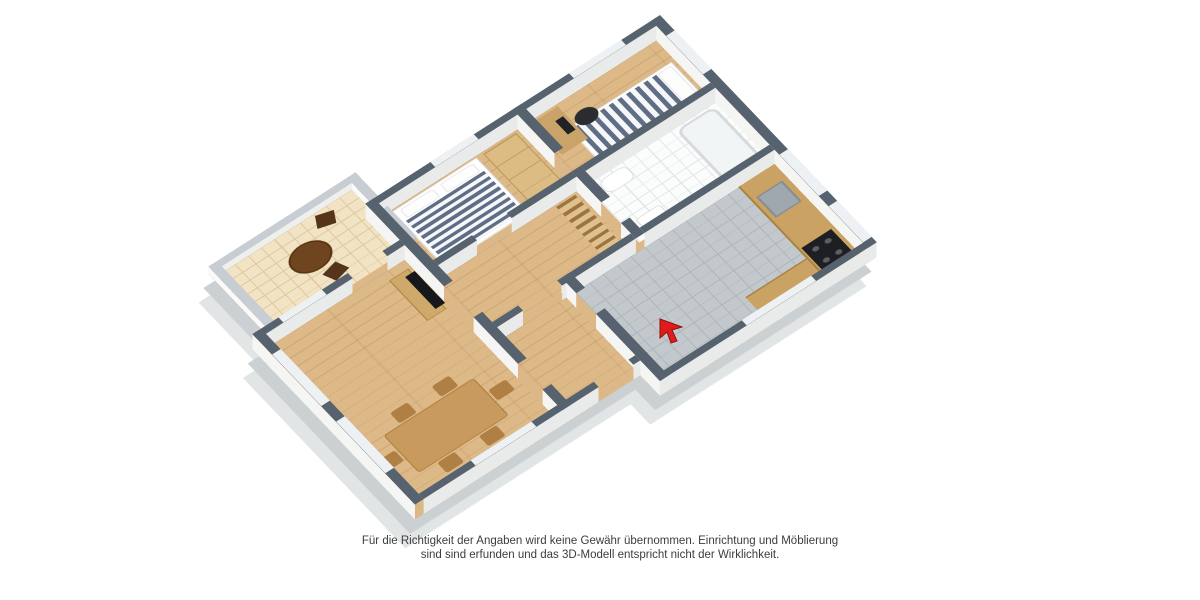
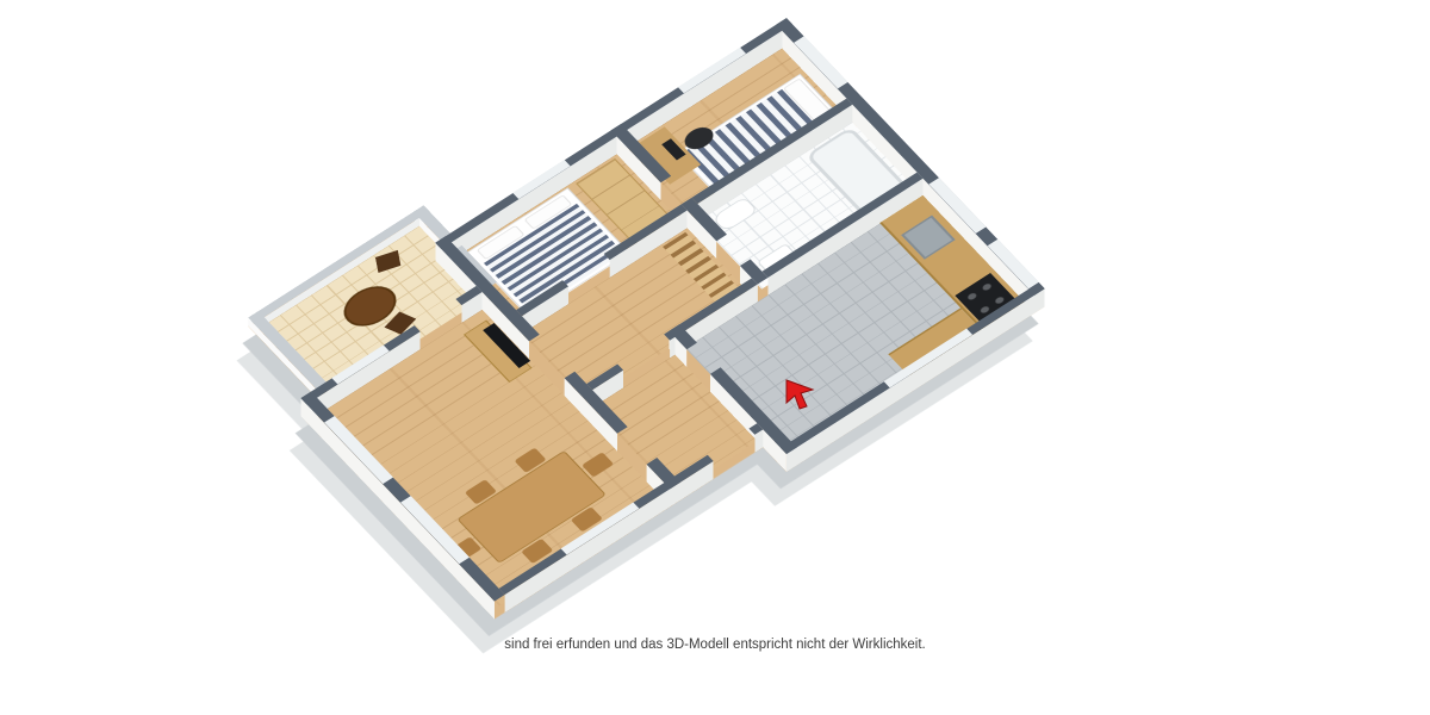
- Für die Richtigkeit der Angaben wird keine Gewähr übernommen. Einrichtung und Möblierung
- sind sind erfunden und das 3D-Modell entspricht nicht der Wirklichkeit.
+ sind frei erfunden und das 3D-Modell entspricht nicht der Wirklichkeit.
